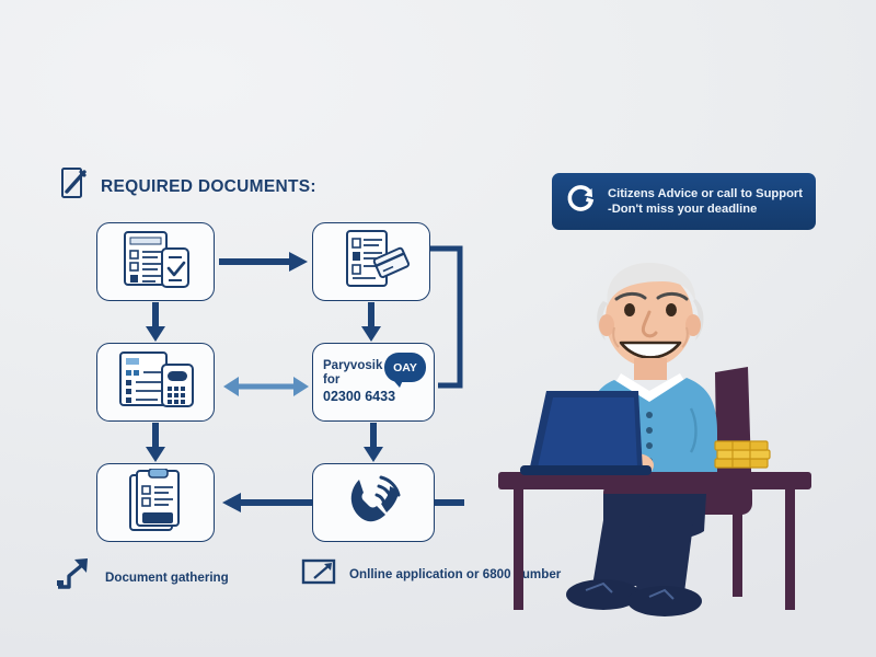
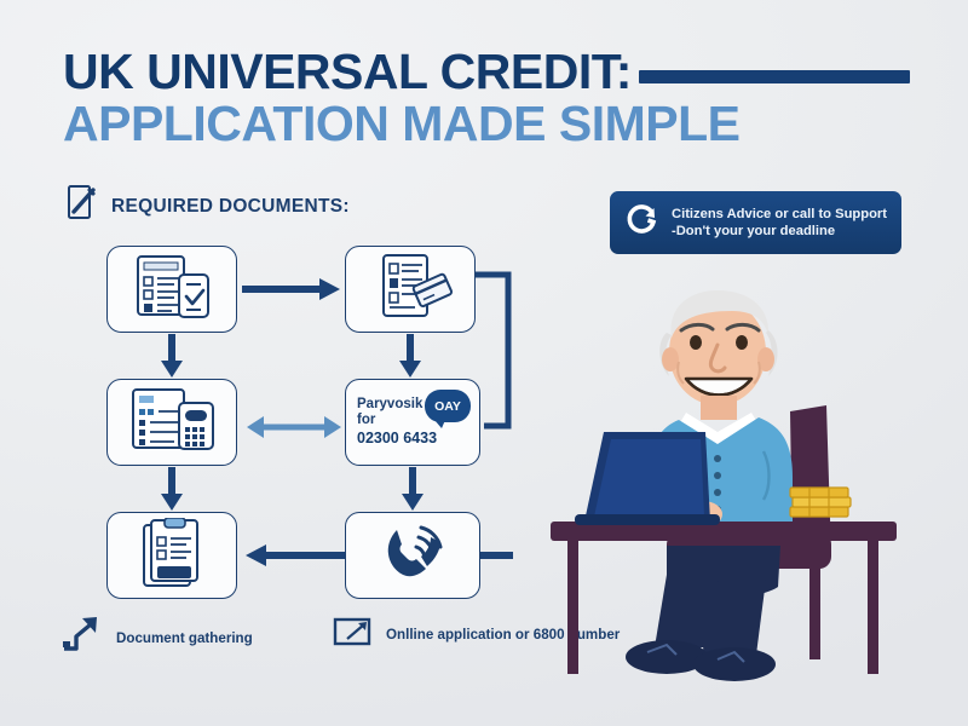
+ UK UNIVERSAL CREDIT:
+ APPLICATION MADE SIMPLE
  REQUIRED DOCUMENTS:
- Citizens Advice or call to Support -Don't miss your deadline
+ Citizens Advice or call to Support -Don't your your deadline
  OAY
  Paryvosik
  for
  02300 6433
  Document gathering
  Onlline application or 6800umber
